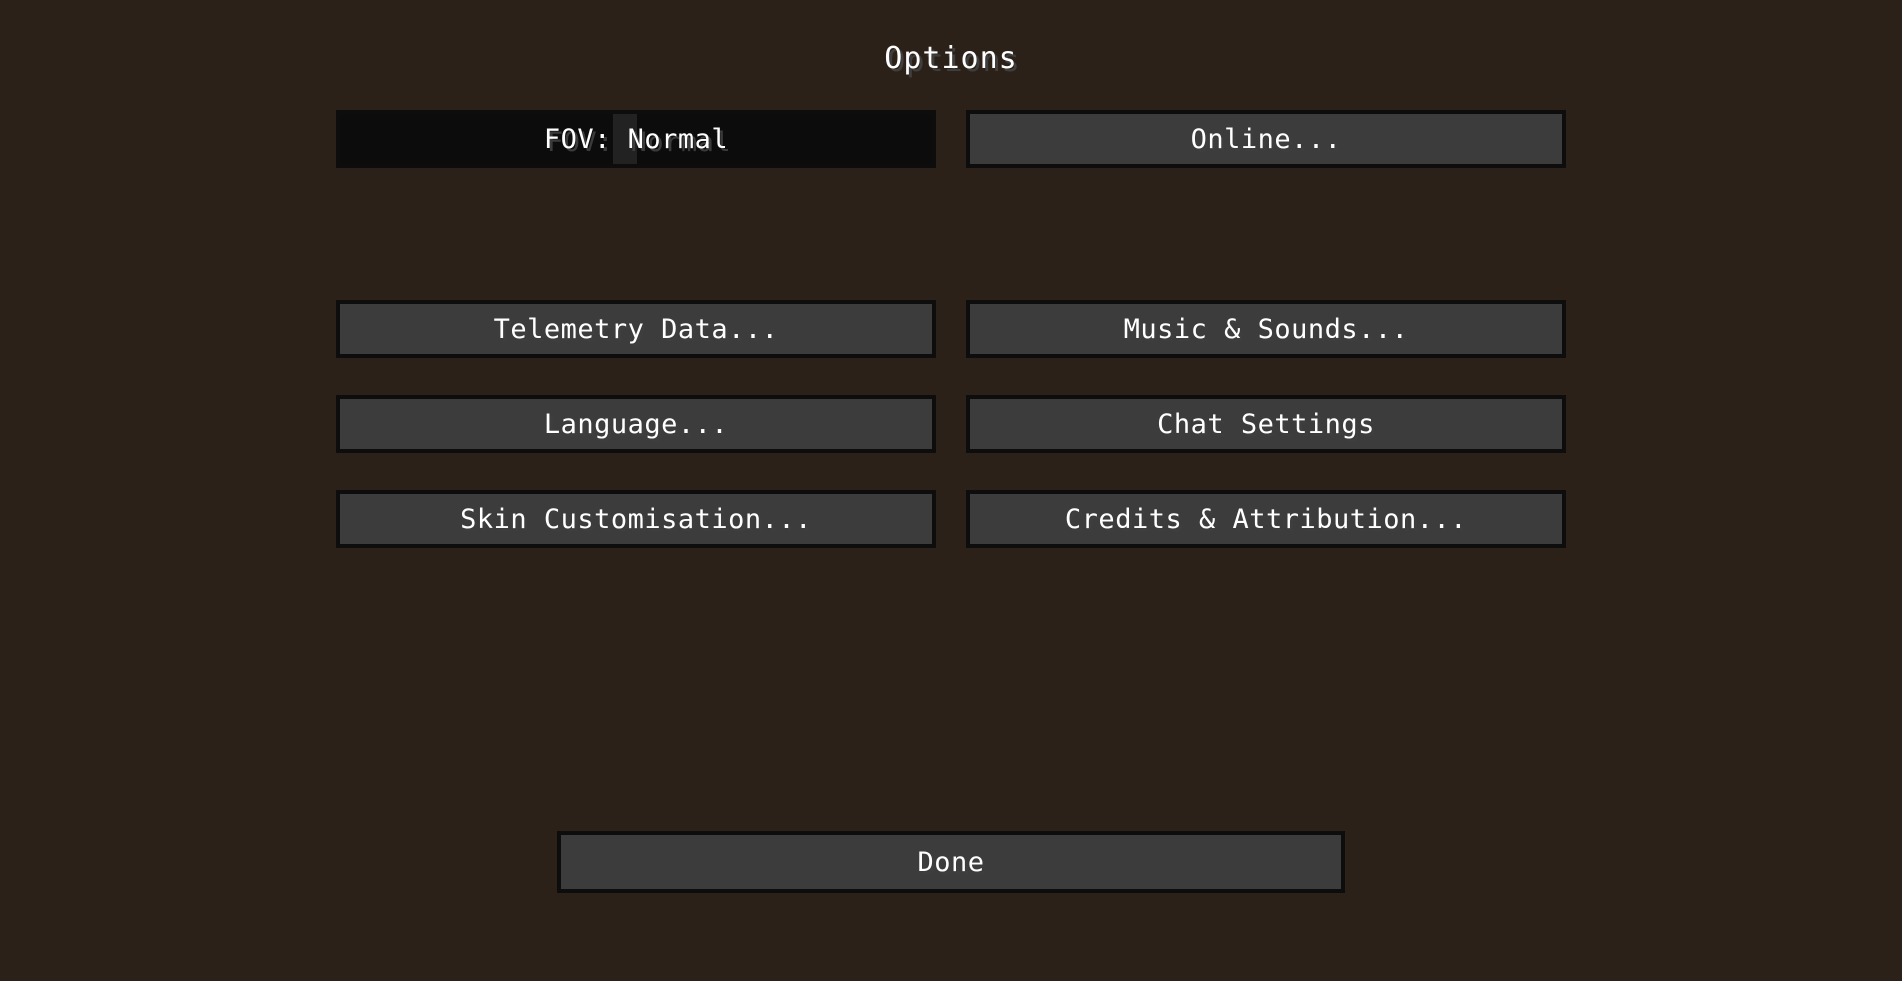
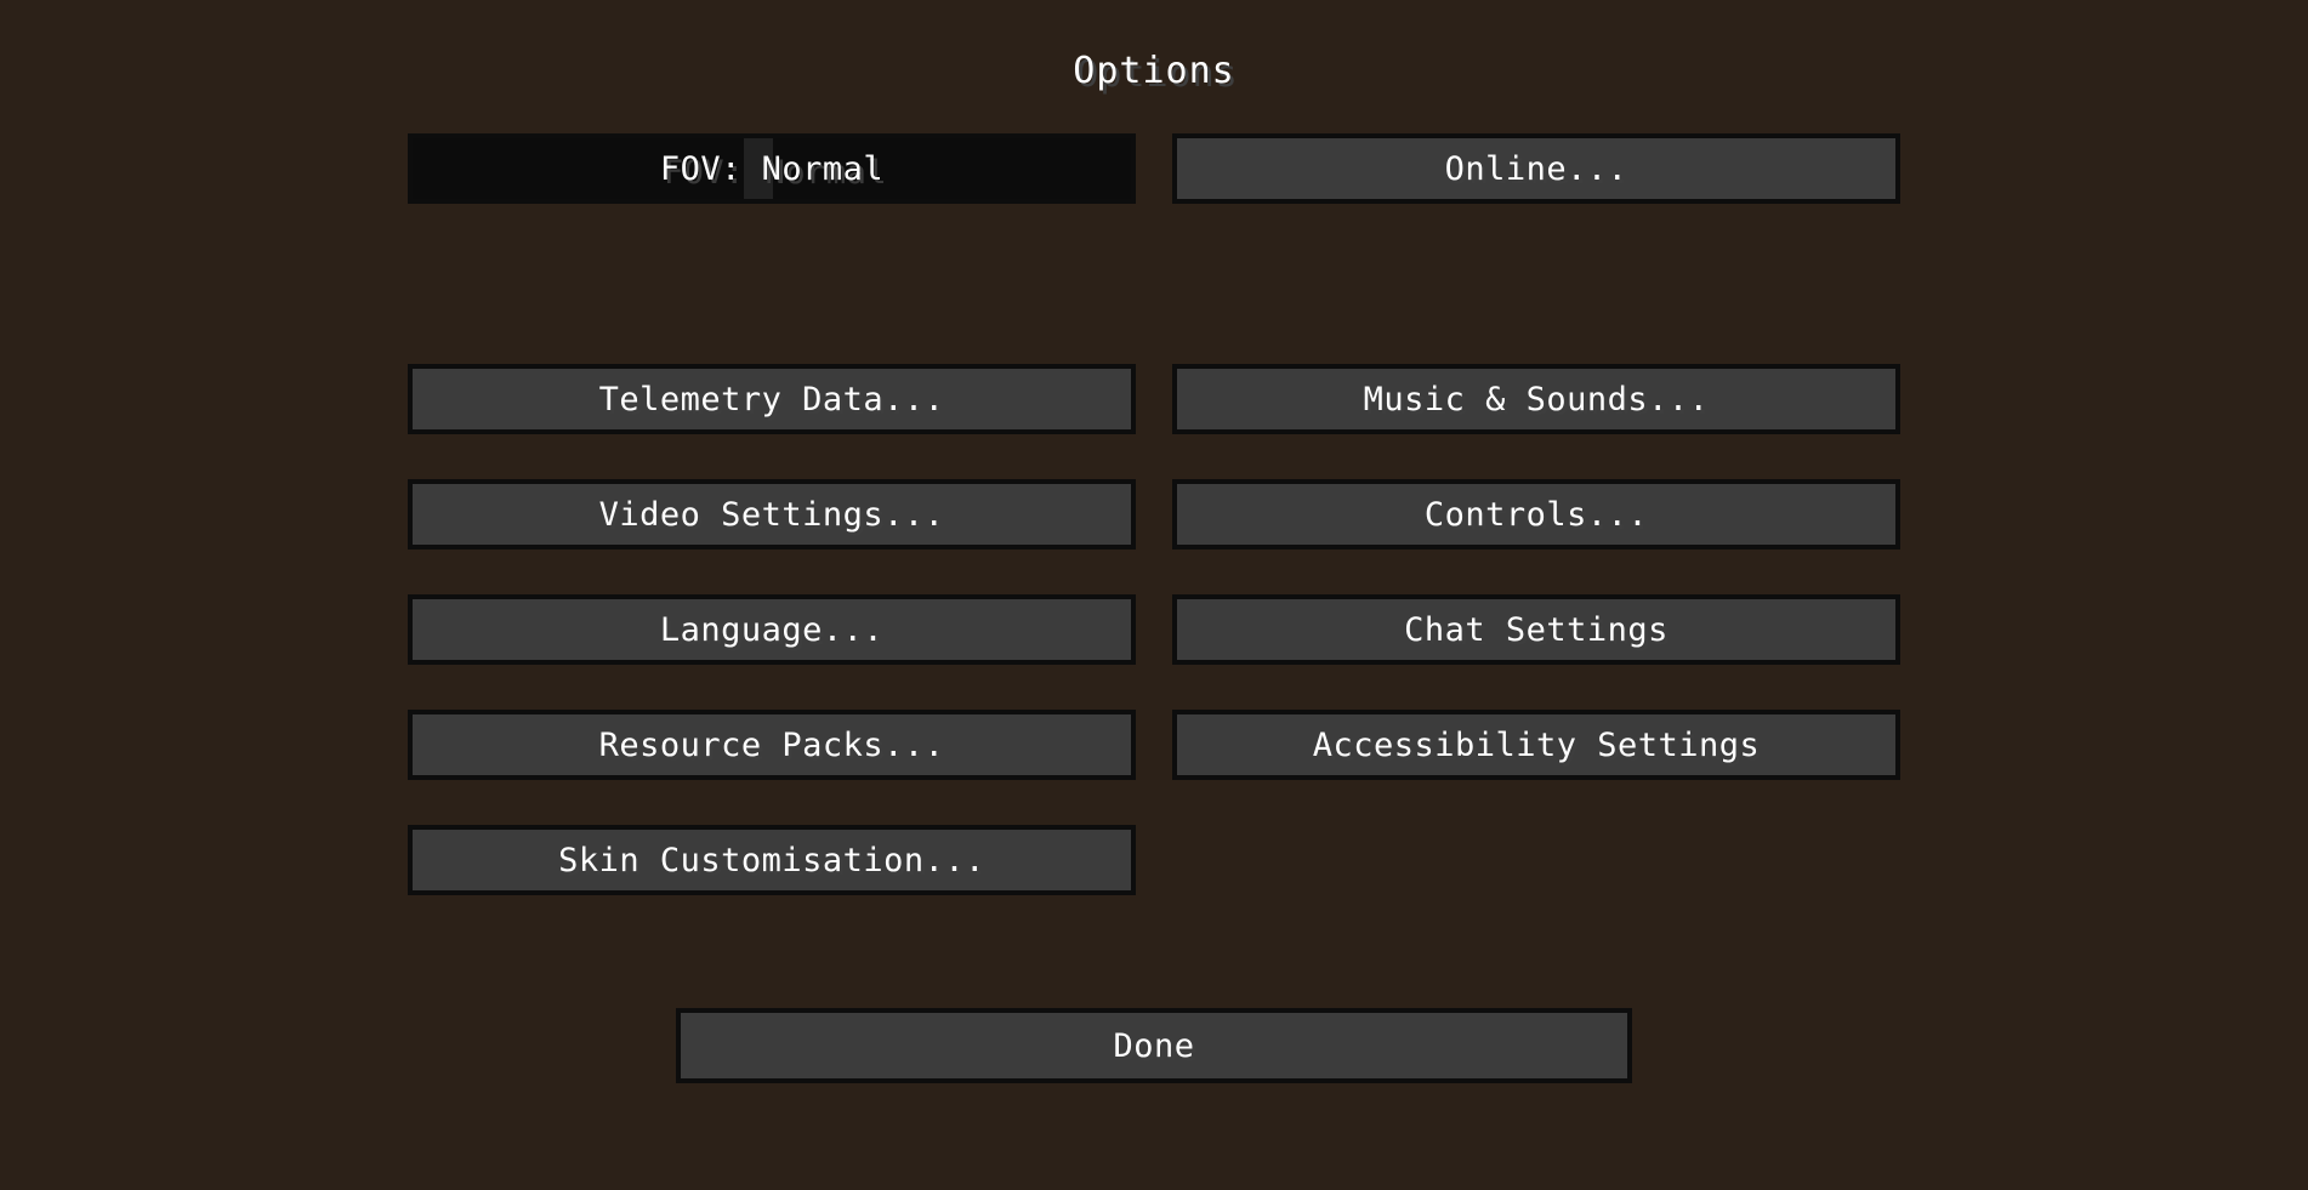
  Options
  FOV: Normal
  Online...
  Telemetry Data...
  Music & Sounds...
+ Video Settings...
+ Controls...
  Language...
  Chat Settings
+ Resource Packs...
+ Accessibility Settings
  Skin Customisation...
- Credits & Attribution...
  Done
